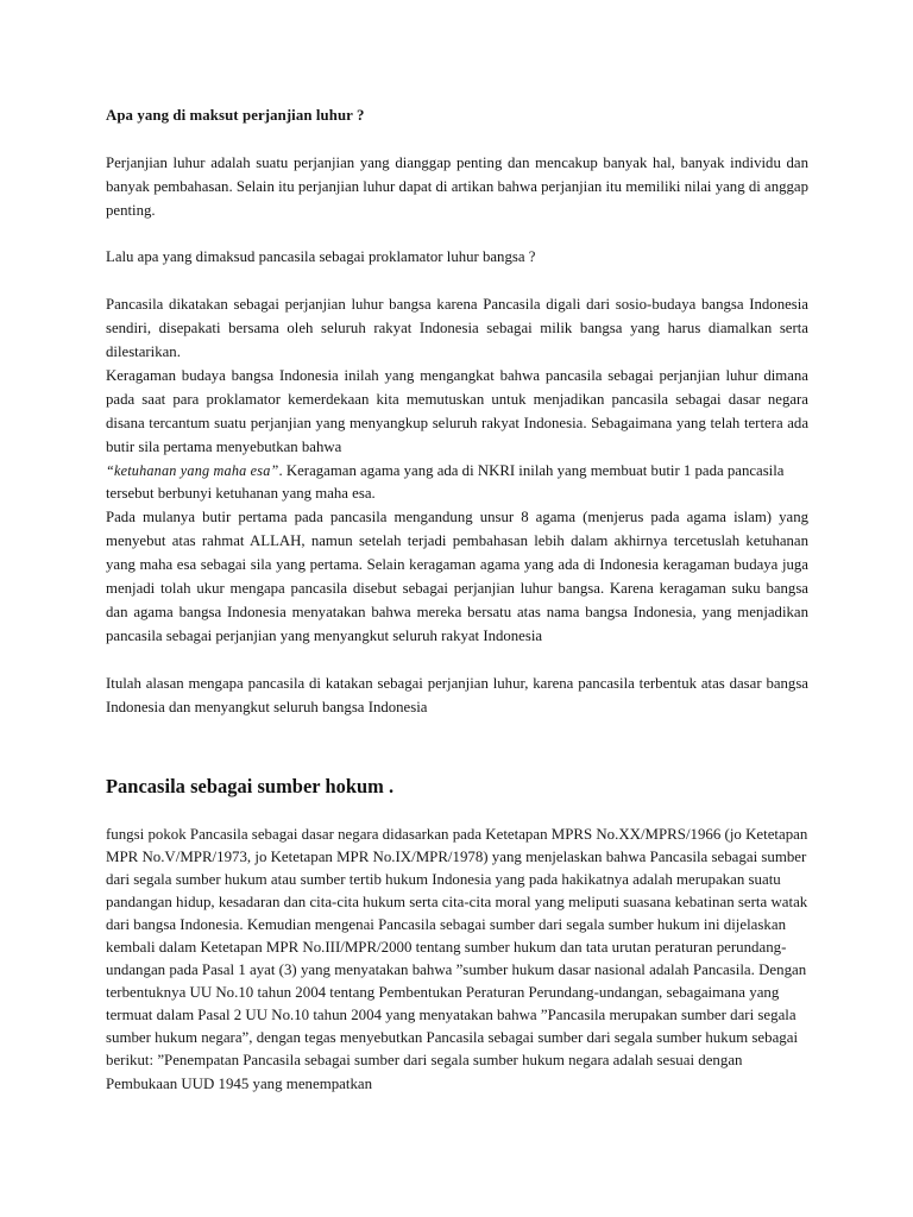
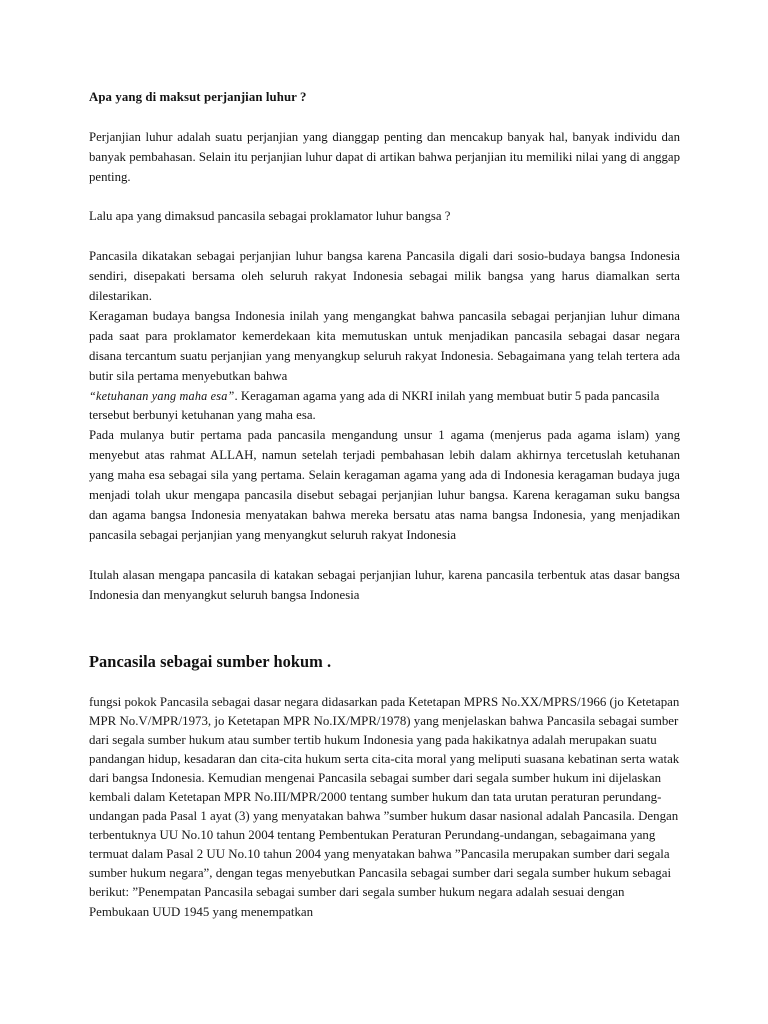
  Apa yang di maksut perjanjian luhur ?
  Perjanjian luhur adalah suatu perjanjian yang dianggap penting dan mencakup banyak hal, banyak individu dan banyak pembahasan. Selain itu perjanjian luhur dapat di artikan bahwa perjanjian itu memiliki nilai yang di anggap penting.
  Lalu apa yang dimaksud pancasila sebagai proklamator luhur bangsa ?
  Pancasila dikatakan sebagai perjanjian luhur bangsa karena Pancasila digali dari sosio-budaya bangsa Indonesia sendiri, disepakati bersama oleh seluruh rakyat Indonesia sebagai milik bangsa yang harus diamalkan serta dilestarikan.
  Keragaman budaya bangsa Indonesia inilah yang mengangkat bahwa pancasila sebagai perjanjian luhur dimana pada saat para proklamator kemerdekaan kita memutuskan untuk menjadikan pancasila sebagai dasar negara disana tercantum suatu perjanjian yang menyangkup seluruh rakyat Indonesia. Sebagaimana yang telah tertera ada butir sila pertama menyebutkan bahwa
- “ketuhanan yang maha esa”. Keragaman agama yang ada di NKRI inilah yang membuat butir 1 pada pancasila tersebut berbunyi ketuhanan yang maha esa.
+ “ketuhanan yang maha esa”. Keragaman agama yang ada di NKRI inilah yang membuat butir 5 pada pancasila tersebut berbunyi ketuhanan yang maha esa.
- Pada mulanya butir pertama pada pancasila mengandung unsur 8 agama (menjerus pada agama islam) yang menyebut atas rahmat ALLAH, namun setelah terjadi pembahasan lebih dalam akhirnya tercetuslah ketuhanan yang maha esa sebagai sila yang pertama. Selain keragaman agama yang ada di Indonesia keragaman budaya juga menjadi tolah ukur mengapa pancasila disebut sebagai perjanjian luhur bangsa. Karena keragaman suku bangsa dan agama bangsa Indonesia menyatakan bahwa mereka bersatu atas nama bangsa Indonesia, yang menjadikan pancasila sebagai perjanjian yang menyangkut seluruh rakyat Indonesia
+ Pada mulanya butir pertama pada pancasila mengandung unsur 1 agama (menjerus pada agama islam) yang menyebut atas rahmat ALLAH, namun setelah terjadi pembahasan lebih dalam akhirnya tercetuslah ketuhanan yang maha esa sebagai sila yang pertama. Selain keragaman agama yang ada di Indonesia keragaman budaya juga menjadi tolah ukur mengapa pancasila disebut sebagai perjanjian luhur bangsa. Karena keragaman suku bangsa dan agama bangsa Indonesia menyatakan bahwa mereka bersatu atas nama bangsa Indonesia, yang menjadikan pancasila sebagai perjanjian yang menyangkut seluruh rakyat Indonesia
  Itulah alasan mengapa pancasila di katakan sebagai perjanjian luhur, karena pancasila terbentuk atas dasar bangsa Indonesia dan menyangkut seluruh bangsa Indonesia
  Pancasila sebagai sumber hokum .
  fungsi pokok Pancasila sebagai dasar negara didasarkan pada Ketetapan MPRS No.XX/MPRS/1966 (jo Ketetapan MPR No.V/MPR/1973, jo Ketetapan MPR No.IX/MPR/1978) yang menjelaskan bahwa Pancasila sebagai sumber dari segala sumber hukum atau sumber tertib hukum Indonesia yang pada hakikatnya adalah merupakan suatu pandangan hidup, kesadaran dan cita-cita hukum serta cita-cita moral yang meliputi suasana kebatinan serta watak dari bangsa Indonesia. Kemudian mengenai Pancasila sebagai sumber dari segala sumber hukum ini dijelaskan kembali dalam Ketetapan MPR No.III/MPR/2000 tentang sumber hukum dan tata urutan peraturan perundang-undangan pada Pasal 1 ayat (3) yang menyatakan bahwa ”sumber hukum dasar nasional adalah Pancasila. Dengan terbentuknya UU No.10 tahun 2004 tentang Pembentukan Peraturan Perundang-undangan, sebagaimana yang termuat dalam Pasal 2 UU No.10 tahun 2004 yang menyatakan bahwa ”Pancasila merupakan sumber dari segala sumber hukum negara”, dengan tegas menyebutkan Pancasila sebagai sumber dari segala sumber hukum sebagai berikut: ”Penempatan Pancasila sebagai sumber dari segala sumber hukum negara adalah sesuai dengan Pembukaan UUD 1945 yang menempatkan
